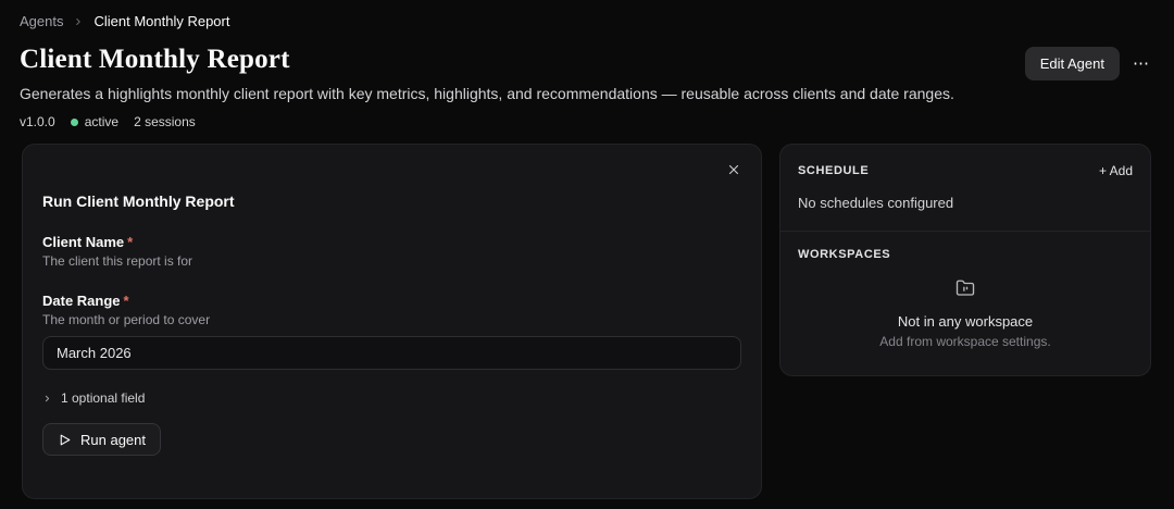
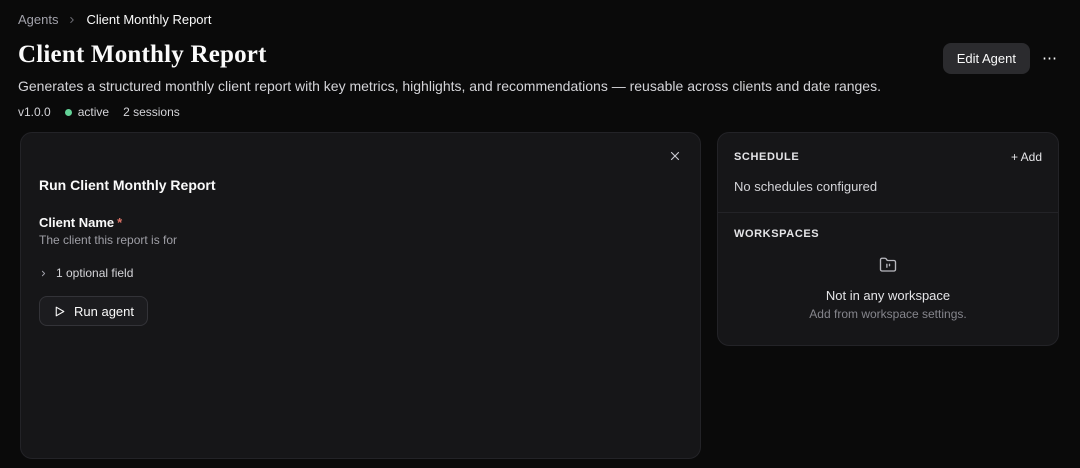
  Agents
  Client Monthly Report
  Client Monthly Report
- Generates a highlights monthly client report with key metrics, highlights, and recommendations — reusable across clients and date ranges.
+ Generates a structured monthly client report with key metrics, highlights, and recommendations — reusable across clients and date ranges.
  v1.0.0
  active
  2 sessions
  Edit Agent
  ⋯
  Run Client Monthly Report
  Client Name *
  The client this report is for
- Date Range *
- The month or period to cover
- March 2026
  1 optional field
  Run agent
  SCHEDULE
  + Add
  No schedules configured
  WORKSPACES
  Not in any workspace
  Add from workspace settings.
